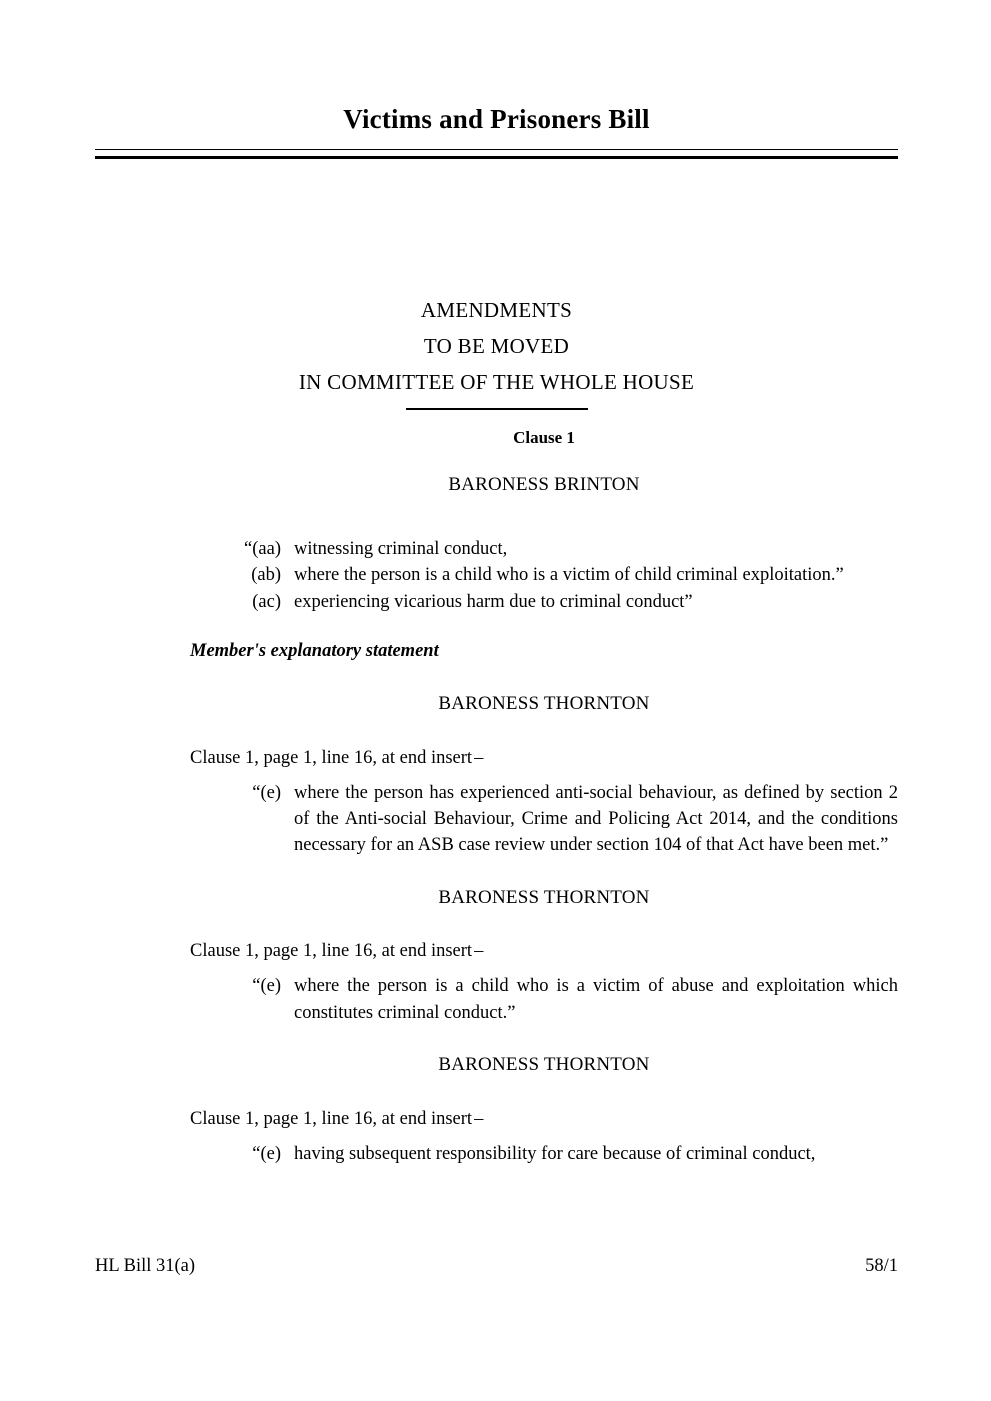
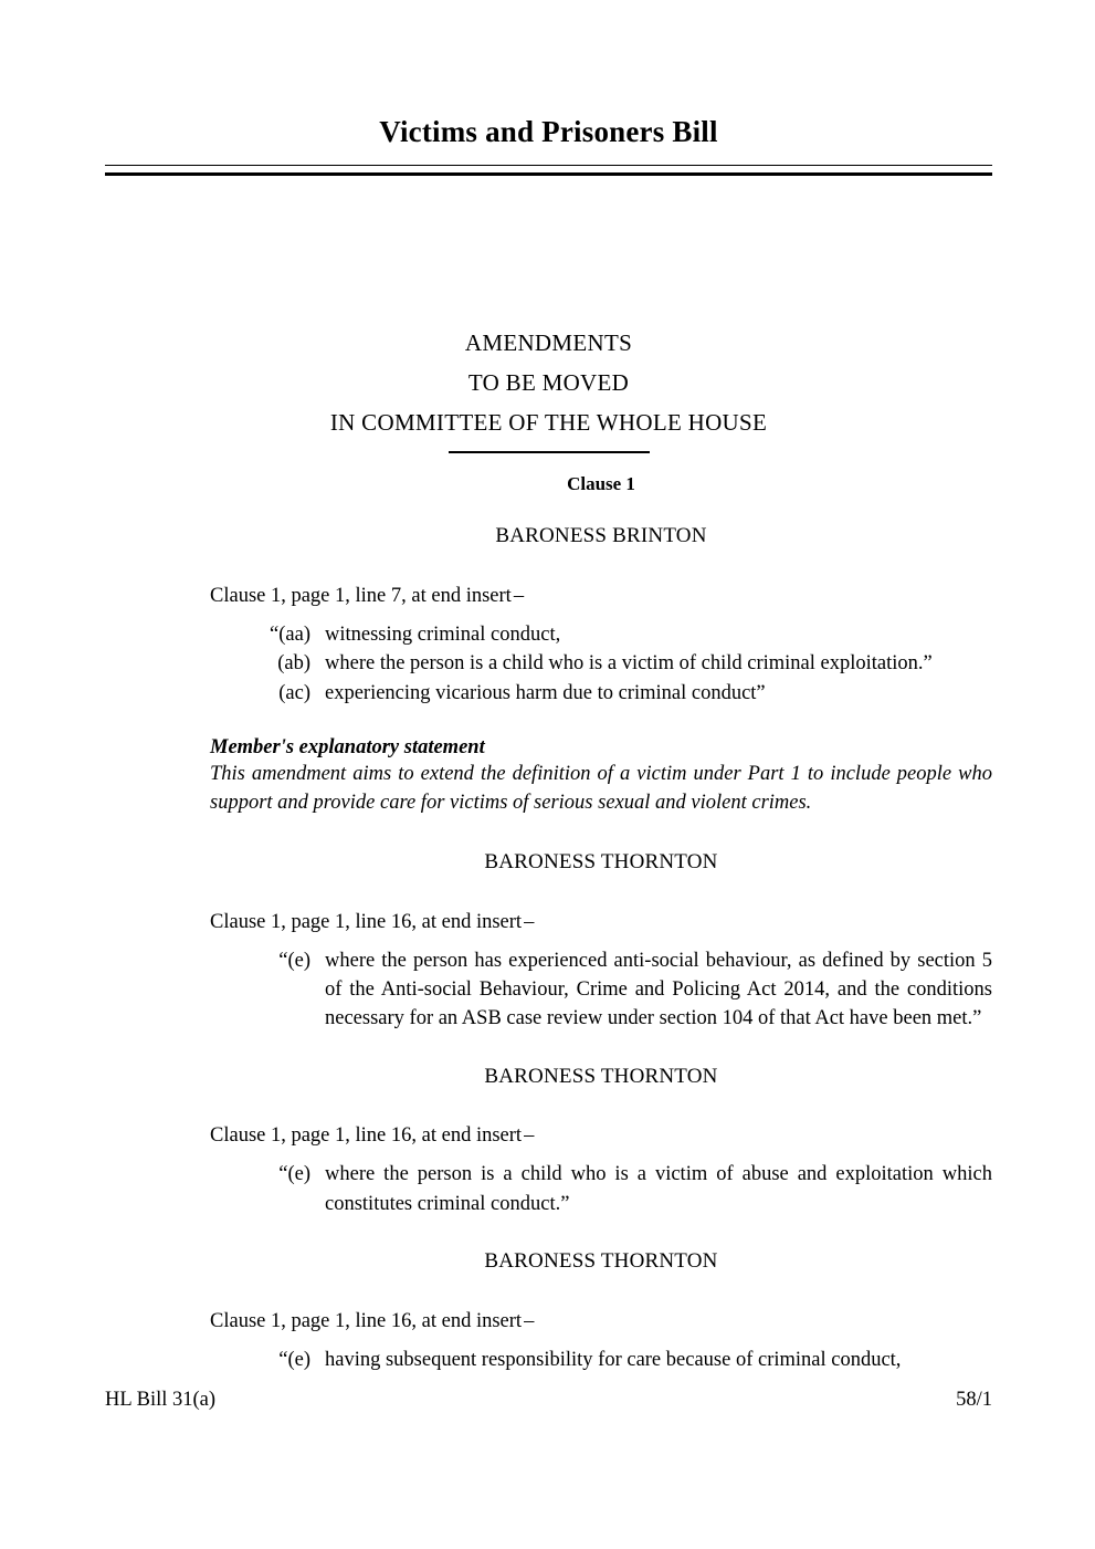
  Victims and Prisoners Bill
  AMENDMENTS
  TO BE MOVED
  IN COMMITTEE OF THE WHOLE HOUSE
  Clause 1
  BARONESS BRINTON
+ Clause 1, page 1, line 7, at end insert–
  “(aa)
  witnessing criminal conduct,
  (ab)
  where the person is a child who is a victim of child criminal exploitation.”
  (ac)
  experiencing vicarious harm due to criminal conduct”
  Member's explanatory statement
+ This amendment aims to extend the definition of a victim under Part 1 to include people who support and provide care for victims of serious sexual and violent crimes.
  BARONESS THORNTON
  Clause 1, page 1, line 16, at end insert–
  “(e)
- where the person has experienced anti-social behaviour, as defined by section 2 of the Anti-social Behaviour, Crime and Policing Act 2014, and the conditions necessary for an ASB case review under section 104 of that Act have been met.”
+ where the person has experienced anti-social behaviour, as defined by section 5 of the Anti-social Behaviour, Crime and Policing Act 2014, and the conditions necessary for an ASB case review under section 104 of that Act have been met.”
  BARONESS THORNTON
  Clause 1, page 1, line 16, at end insert–
  “(e)
  where the person is a child who is a victim of abuse and exploitation which constitutes criminal conduct.”
  BARONESS THORNTON
  Clause 1, page 1, line 16, at end insert–
  “(e)
  having subsequent responsibility for care because of criminal conduct,
  HL Bill 31(a)
  58/1
